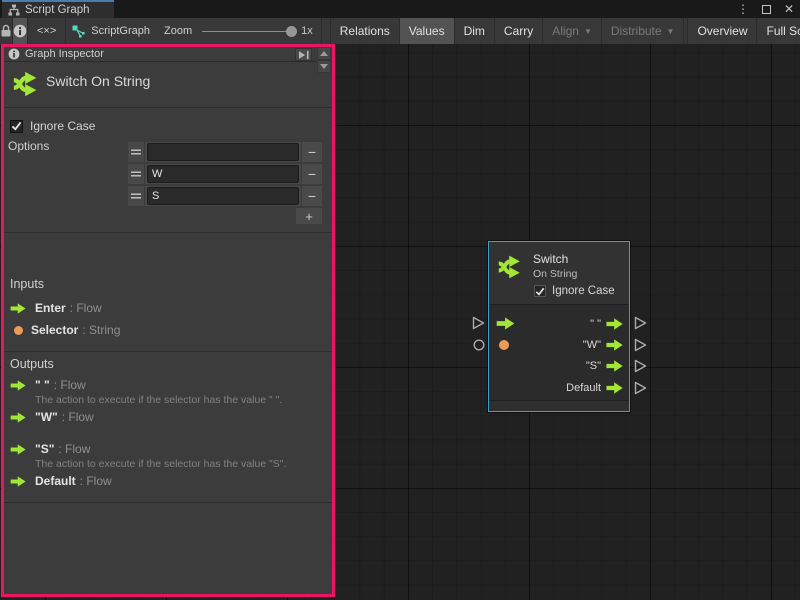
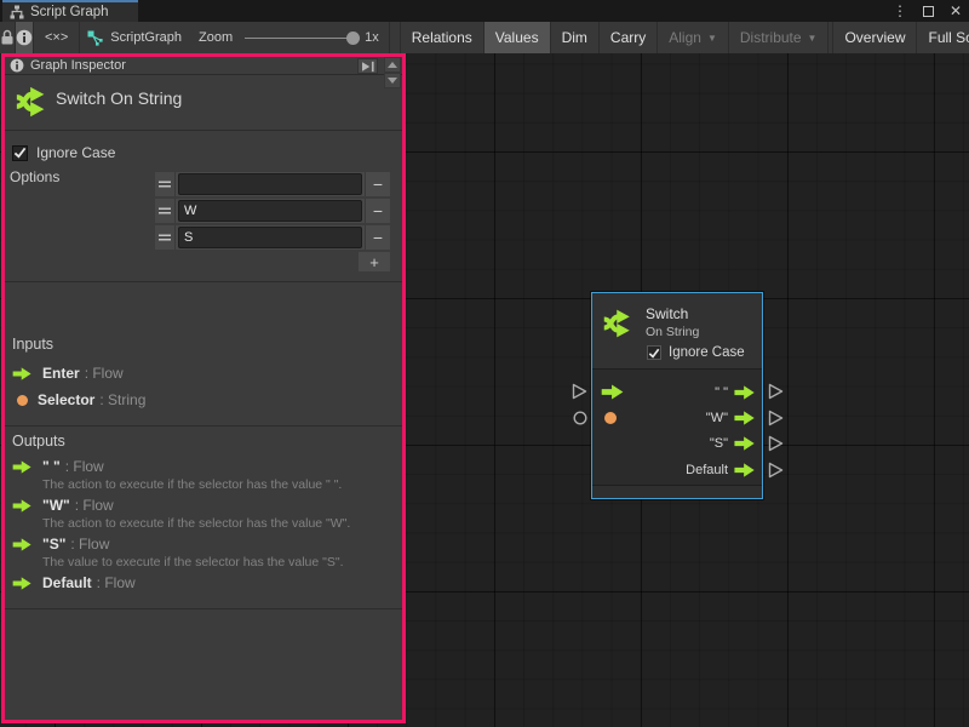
  Script Graph
  ⋮
  ✕
  <×>
  ScriptGraph
  Zoom
  1x
  Relations
  Values
  Dim
  Carry
  Align
  ▼
  Distribute
  ▼
  Overview
  Switch
  On String
  Ignore Case
  " "
  "W"
  "S"
  Default
  Graph Inspector
  Switch On String
  Ignore Case
  Options
  −
  W
  −
  S
  −
  +
  Inputs
  Enter
  : Flow
  Selector
  : String
  Outputs
  " "
  : Flow
  The action to execute if the selector has the value " ".
  "W"
  : Flow
+ The action to execute if the selector has the value "W".
  "S"
  : Flow
- The action to execute if the selector has the value "S".
+ The value to execute if the selector has the value "S".
  Default
  : Flow
